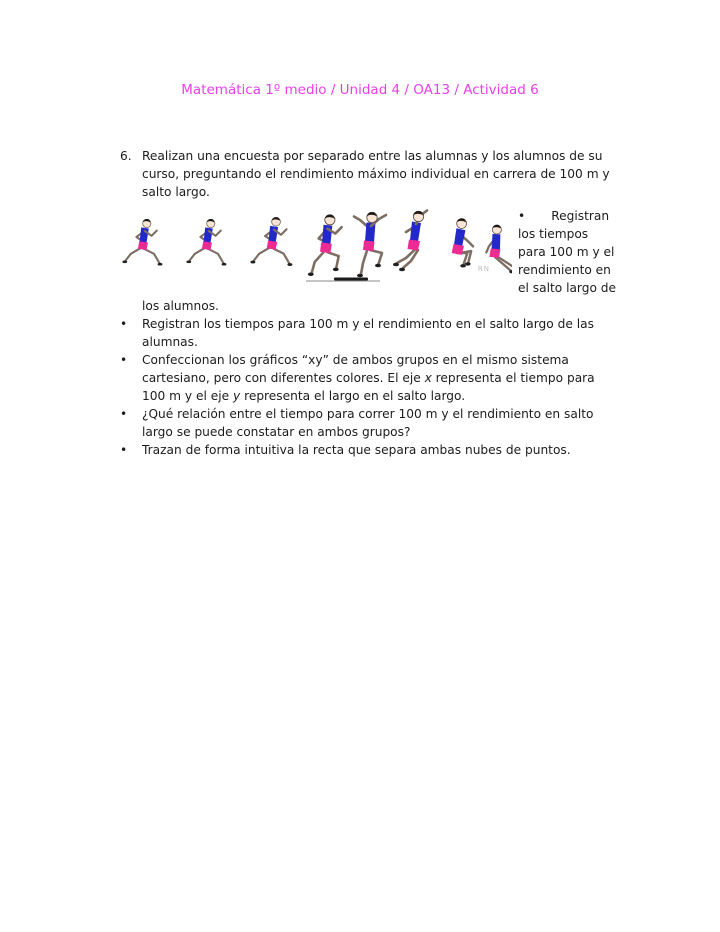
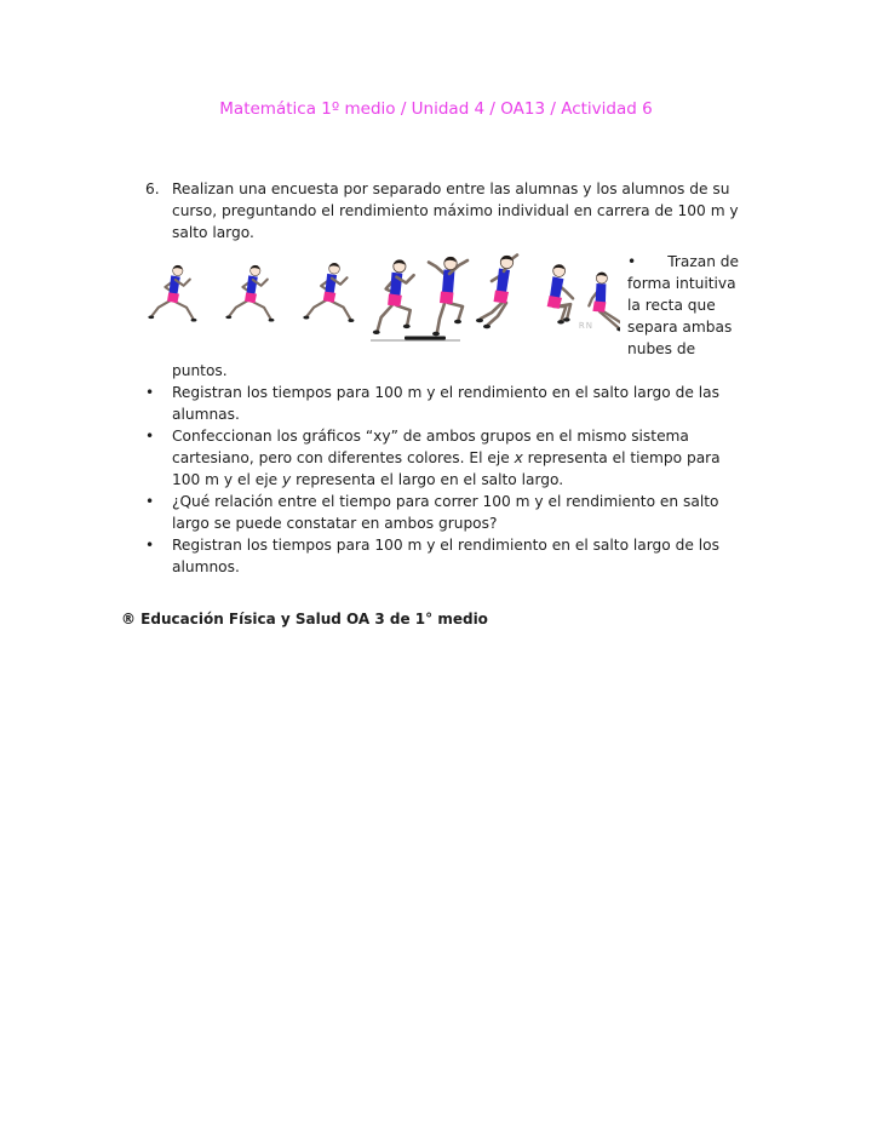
  Matemática 1º medio / Unidad 4 / OA13 / Actividad 6
  6.
  Realizan una encuesta por separado entre las alumnas y los alumnos de su curso, preguntando el rendimiento máximo individual en carrera de 100 m y salto largo.
  RN
- • Registran los tiempos para 100 m y el rendimiento en el salto largo de los alumnos.
+ • Trazan de forma intuitiva la recta que separa ambas nubes de puntos.
  •
  Registran los tiempos para 100 m y el rendimiento en el salto largo de las alumnas.
  •
  Confeccionan los gráficos “xy” de ambos grupos en el mismo sistema cartesiano, pero con diferentes colores. El eje x representa el tiempo para 100 m y el eje y representa el largo en el salto largo.
  •
  ¿Qué relación entre el tiempo para correr 100 m y el rendimiento en salto largo se puede constatar en ambos grupos?
  •
- Trazan de forma intuitiva la recta que separa ambas nubes de puntos.
+ Registran los tiempos para 100 m y el rendimiento en el salto largo de los alumnos.
+ ® Educación Física y Salud OA 3 de 1° medio
